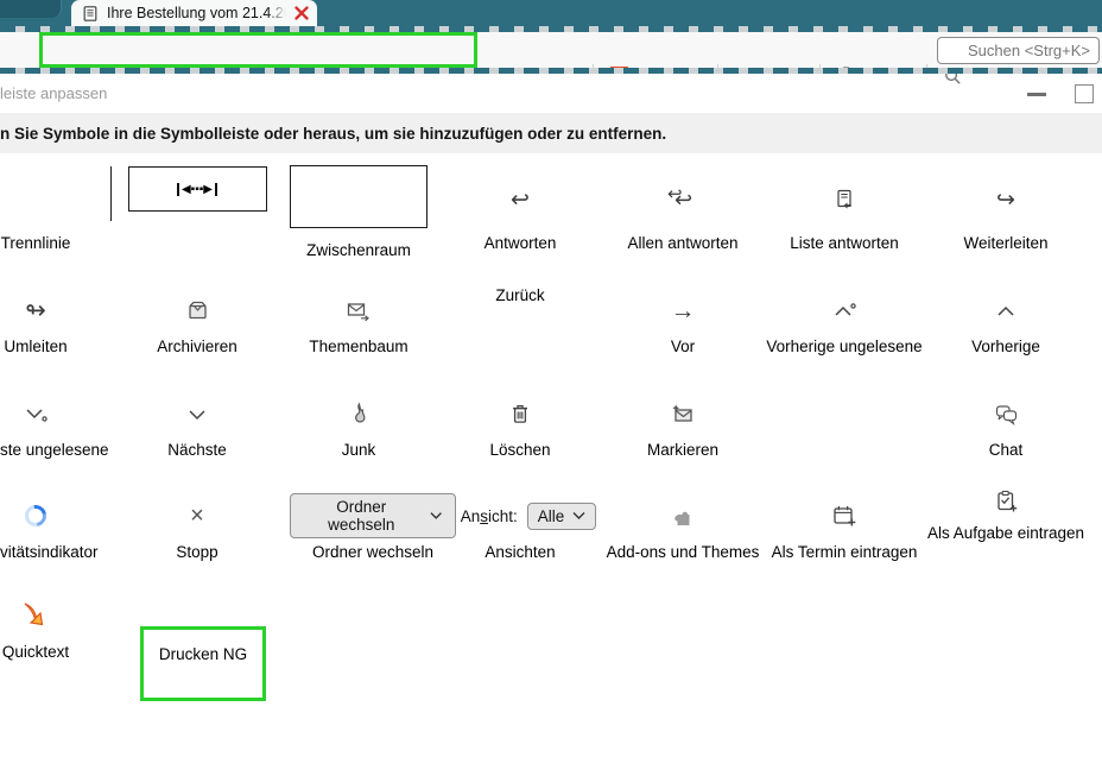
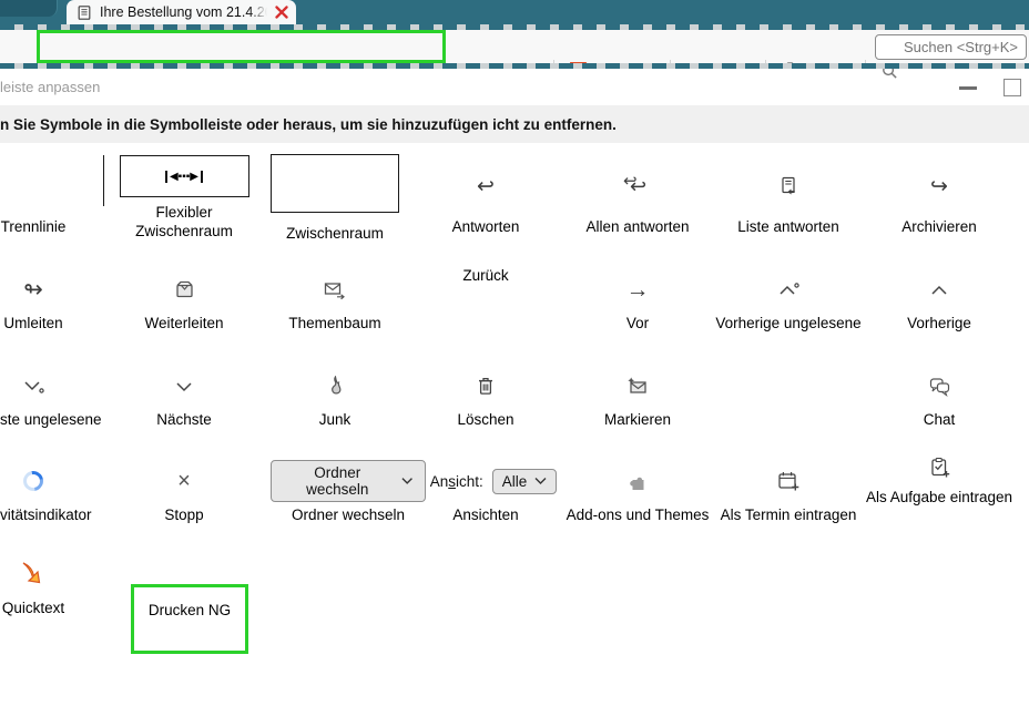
  Ihre Bestellung vom 21.4.2
  Suchen <Strg+K>
  leiste anpassen
- n Sie Symbole in die Symbolleiste oder heraus, um sie hinzuzufügen oder zu entfernen.
+ n Sie Symbole in die Symbolleiste oder heraus, um sie hinzuzufügen icht zu entfernen.
  Trennlinie
  ◀▪▪▪▶
+ Flexibler Zwischenraum
  Zwischenraum
  ↩
  Antworten
  ↩
  ↩
  Allen antworten
  Liste antworten
  ↪
- Weiterleiten
+ Archivieren
  ↬
  Umleiten
- Archivieren
+ Weiterleiten
  Themenbaum
  Zurück
  →
  Vor
  Vorherige ungelesene
  Vorherige
  ste ungelesene
  Nächste
  Junk
  Löschen
  Markieren
  Chat
  vitätsindikator
  ×
  Stopp
  Ordner wechseln
  Ordner wechseln
  Ansicht:
  Alle
  Ansichten
  Add-ons und Themes
  Als Termin eintragen
  Als Aufgabe eintragen
  Quicktext
  Drucken NG
